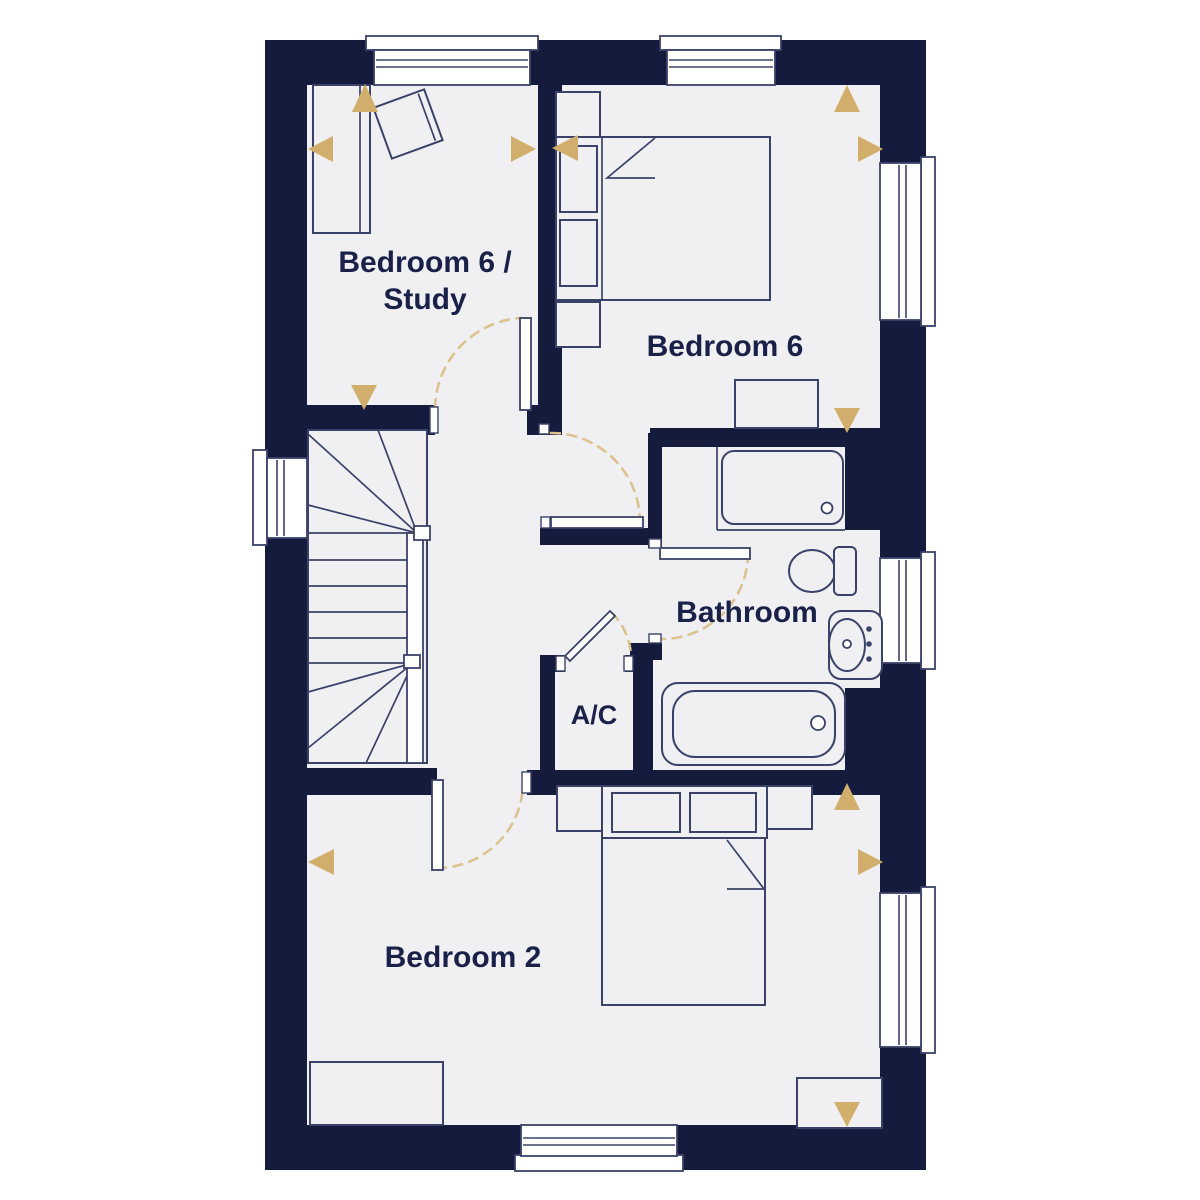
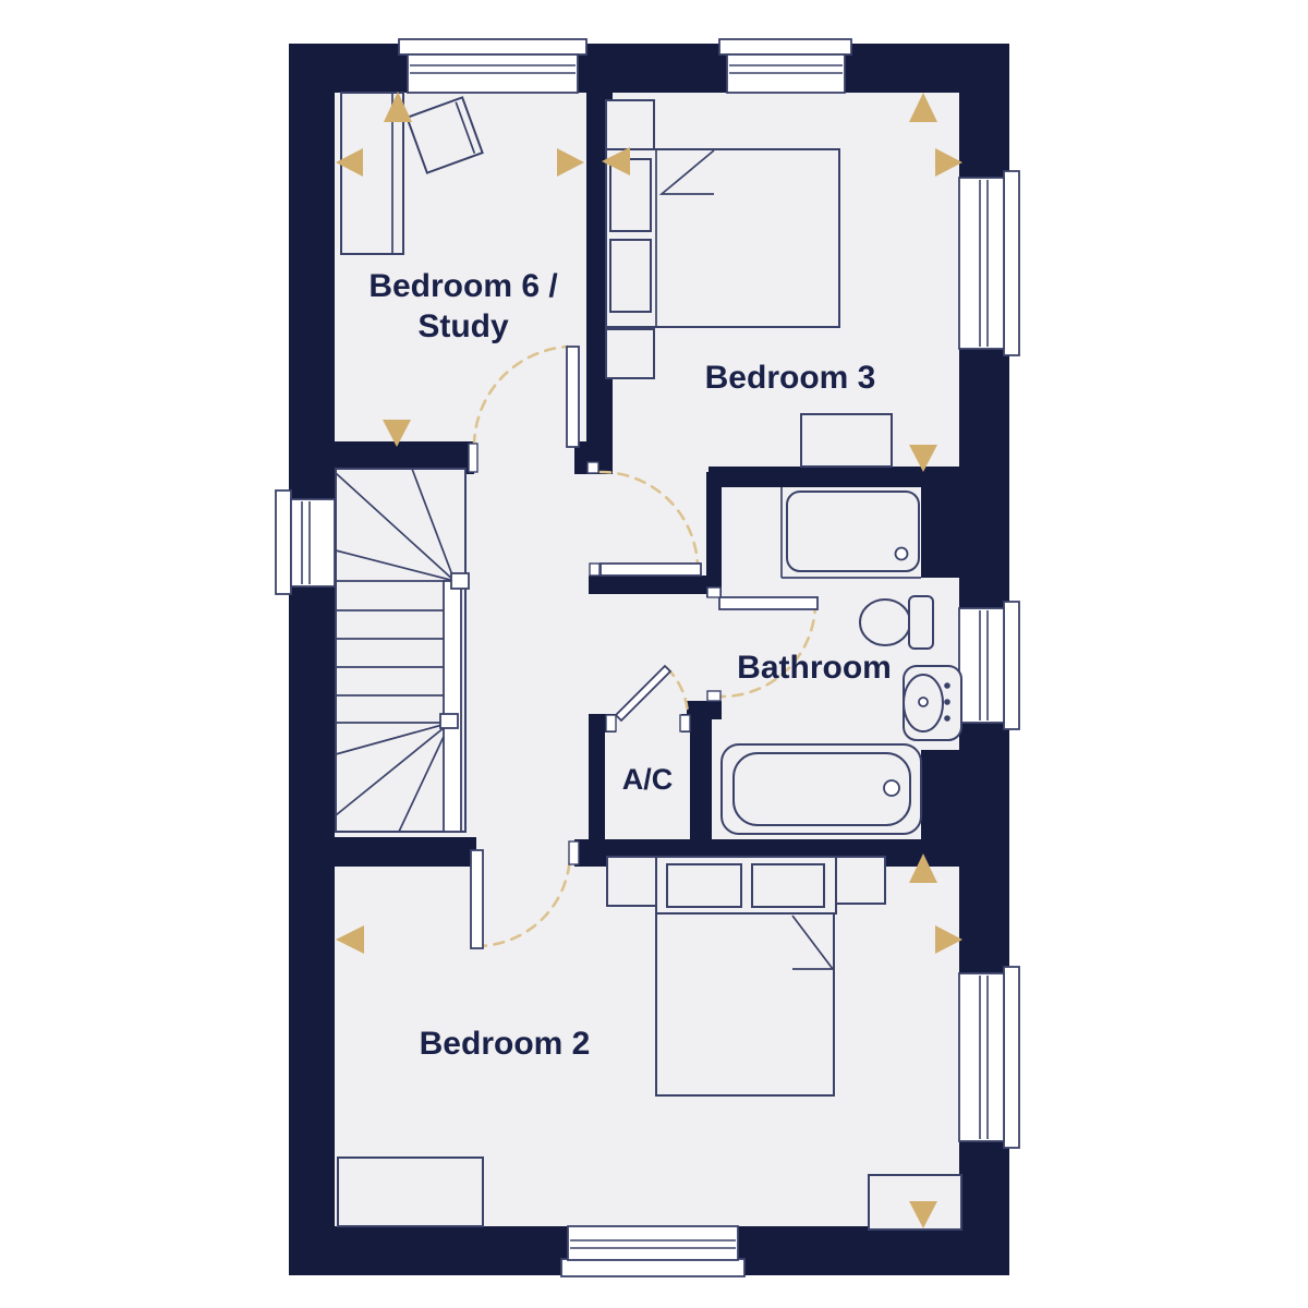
  Bedroom 6 /
  Study
- Bedroom 6
+ Bedroom 3
  Bathroom
  A/C
  Bedroom 2
